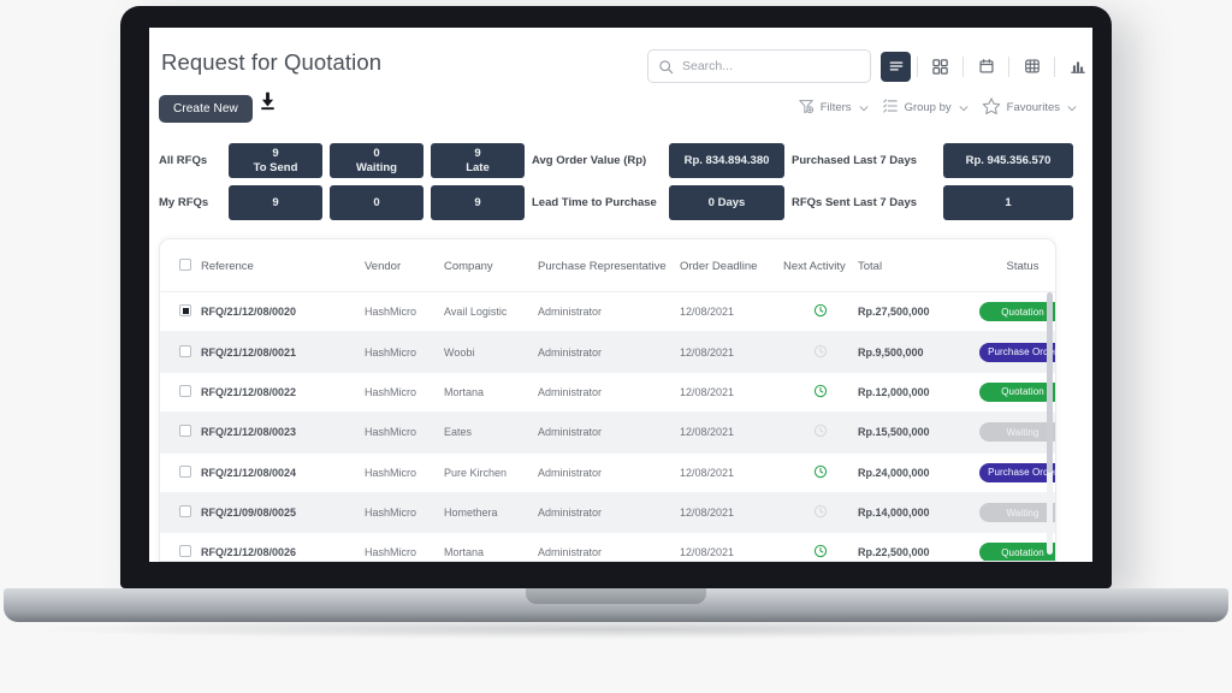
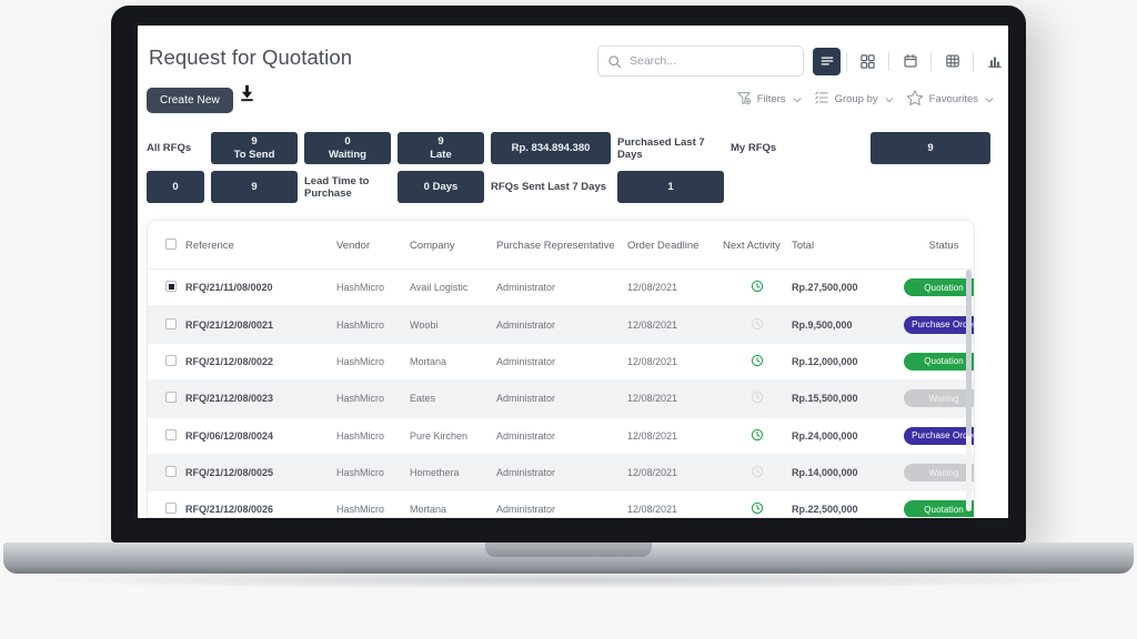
  Request for Quotation
  Search...
  Create New
  Filters
  Group by
  Favourites
  All RFQs
  9
  To Send
  0
  Waiting
  9
  Late
- Avg Order Value (Rp)
  Rp. 834.894.380
  Purchased Last 7 Days
- Rp. 945.356.570
  My RFQs
  9
  0
  9
  Lead Time to Purchase
  0 Days
  RFQs Sent Last 7 Days
  1
  	Reference	Vendor	Company	Purchase Representative	Order Deadline	Next Activity	Total	Status
- 	RFQ/21/12/08/0020	HashMicro	Avail Logistic	Administrator	12/08/2021		Rp.27,500,000	Quotation
+ 	RFQ/21/11/08/0020	HashMicro	Avail Logistic	Administrator	12/08/2021		Rp.27,500,000	Quotation
  	RFQ/21/12/08/0021	HashMicro	Woobi	Administrator	12/08/2021		Rp.9,500,000	Purchase Or
  	RFQ/21/12/08/0022	HashMicro	Mortana	Administrator	12/08/2021		Rp.12,000,000	Quotation
  	RFQ/21/12/08/0023	HashMicro	Eates	Administrator	12/08/2021		Rp.15,500,000	Waiting
- 	RFQ/21/12/08/0024	HashMicro	Pure Kirchen	Administrator	12/08/2021		Rp.24,000,000	Purchase Or
+ 	RFQ/06/12/08/0024	HashMicro	Pure Kirchen	Administrator	12/08/2021		Rp.24,000,000	Purchase Or
- 	RFQ/21/09/08/0025	HashMicro	Homethera	Administrator	12/08/2021		Rp.14,000,000	Waiting
+ 	RFQ/21/12/08/0025	HashMicro	Homethera	Administrator	12/08/2021		Rp.14,000,000	Waiting
  	RFQ/21/12/08/0026	HashMicro	Mortana	Administrator	12/08/2021		Rp.22,500,000	Quotation
